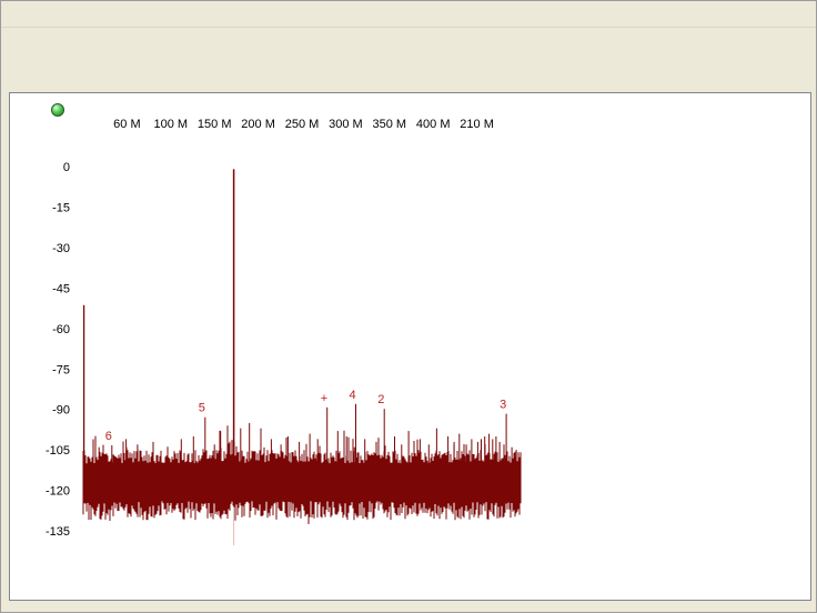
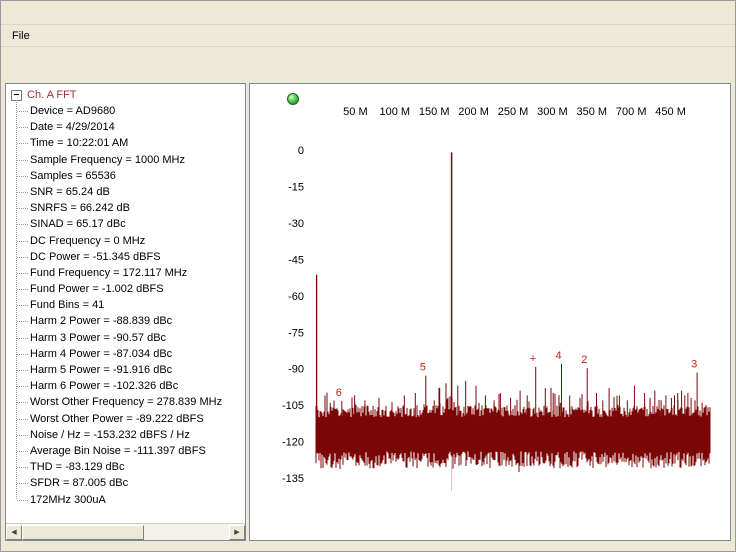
+ File
+ Ch. A FFT
+ Device = AD9680
+ Date = 4/29/2014
+ Time = 10:22:01 AM
+ Sample Frequency = 1000 MHz
+ Samples = 65536
+ SNR = 65.24 dB
+ SNRFS = 66.242 dB
+ SINAD = 65.17 dBc
+ DC Frequency = 0 MHz
+ DC Power = -51.345 dBFS
+ Fund Frequency = 172.117 MHz
+ Fund Power = -1.002 dBFS
+ Fund Bins = 41
+ Harm 2 Power = -88.839 dBc
+ Harm 3 Power = -90.57 dBc
+ Harm 4 Power = -87.034 dBc
+ Harm 5 Power = -91.916 dBc
+ Harm 6 Power = -102.326 dBc
+ Worst Other Frequency = 278.839 MHz
+ Worst Other Power = -89.222 dBFS
+ Noise / Hz = -153.232 dBFS / Hz
+ Average Bin Noise = -111.397 dBFS
+ THD = -83.129 dBc
+ SFDR = 87.005 dBc
+ 172MHz 300uA
- 60 M
+ 50 M
  100 M
  150 M
  200 M
  250 M
  300 M
  350 M
- 400 M
+ 700 M
- 210 M
+ 450 M
  0
  -15
  -30
  -45
  -60
  -75
  -90
  -105
  -120
  -135
  6
  5
  +
  4
  2
  3
